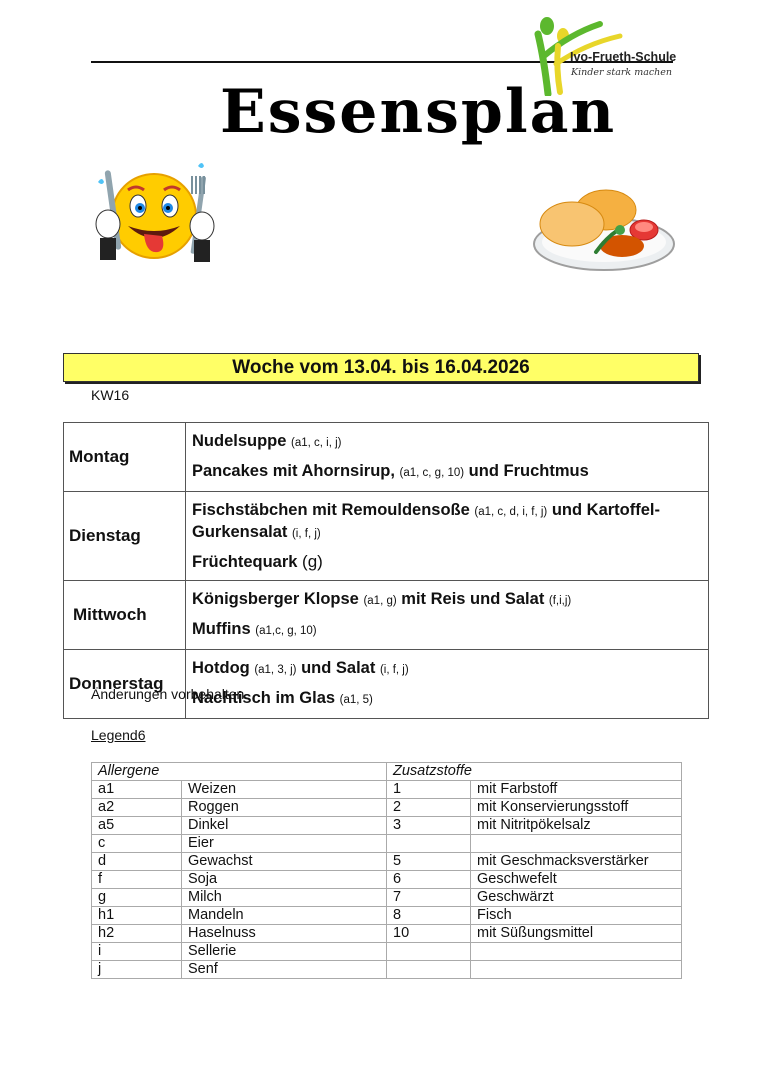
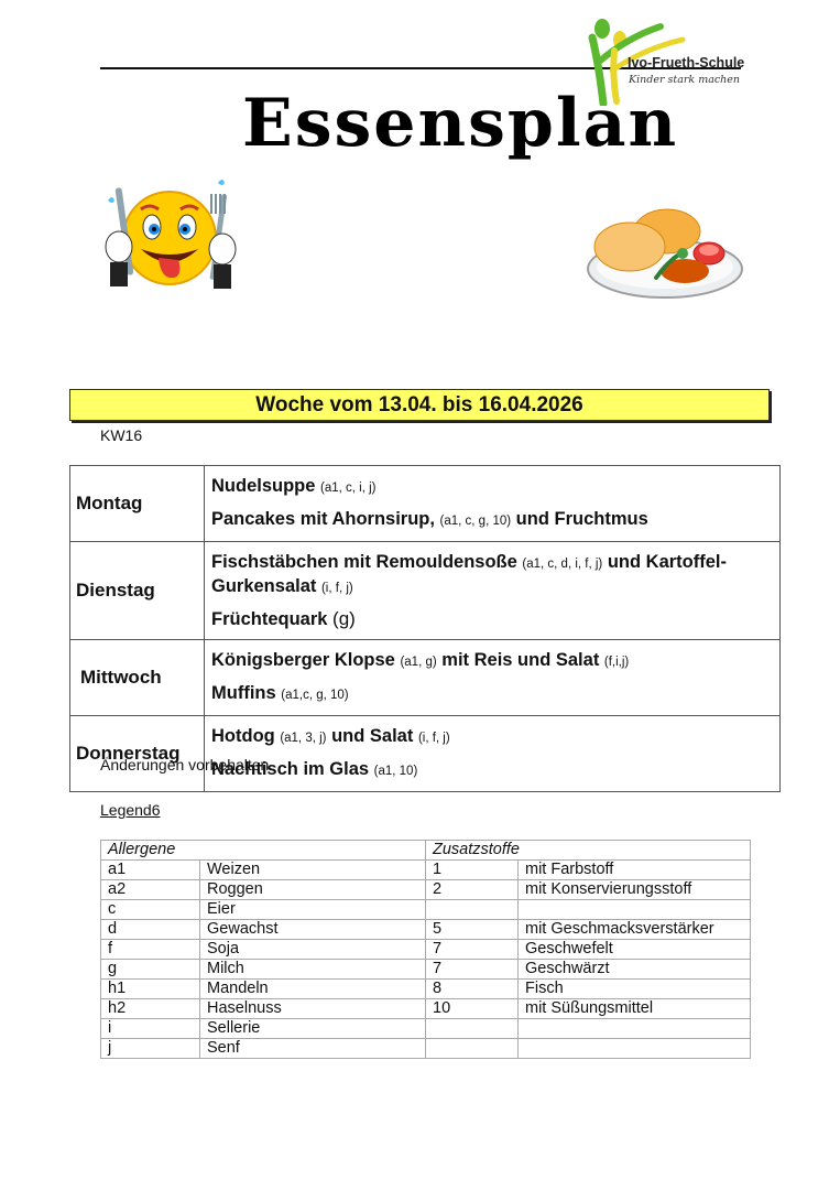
  Ivo-Frueth-Schule
  Kinder stark machen
  Essensplan
  Woche vom 13.04. bis 16.04.2026
  KW16
  Montag	Nudelsuppe (a1, c, i, j)Pancakes mit Ahornsirup, (a1, c, g, 10) und Fruchtmus
  Dienstag	Fischstäbchen mit Remouldensoße (a1, c, d, i, f, j) und Kartoffel-Gurkensalat (i, f, j)Früchtequark (g)
  Mittwoch	Königsberger Klopse (a1, g) mit Reis und Salat (f,i,j)Muffins (a1,c, g, 10)
- Donnerstag	Hotdog (a1, 3, j) und Salat (i, f, j)Nachtisch im Glas (a1, 5)
+ Donnerstag	Hotdog (a1, 3, j) und Salat (i, f, j)Nachtisch im Glas (a1, 10)
  Änderungen vorbehalten
  Legend6
  Allergene	Zusatzstoffe
  a1	Weizen	1	mit Farbstoff
  a2	Roggen	2	mit Konservierungsstoff
- a5	Dinkel	3	mit Nitritpökelsalz
  c	Eier
  d	Gewachst	5	mit Geschmacksverstärker
- f	Soja	6	Geschwefelt
+ f	Soja	7	Geschwefelt
  g	Milch	7	Geschwärzt
  h1	Mandeln	8	Fisch
  h2	Haselnuss	10	mit Süßungsmittel
  i	Sellerie
  j	Senf
